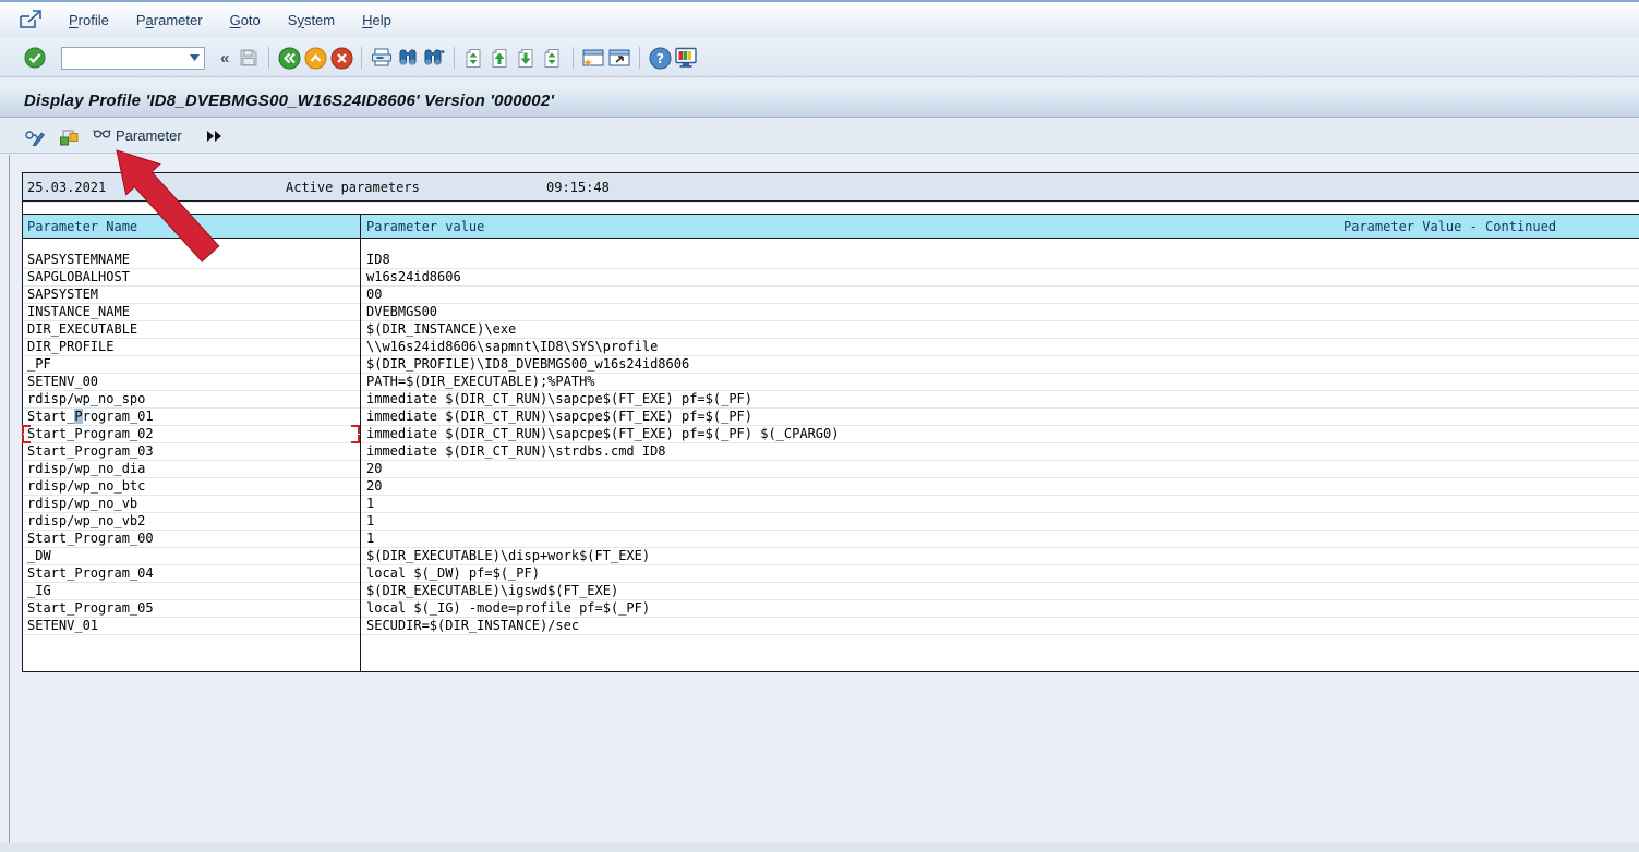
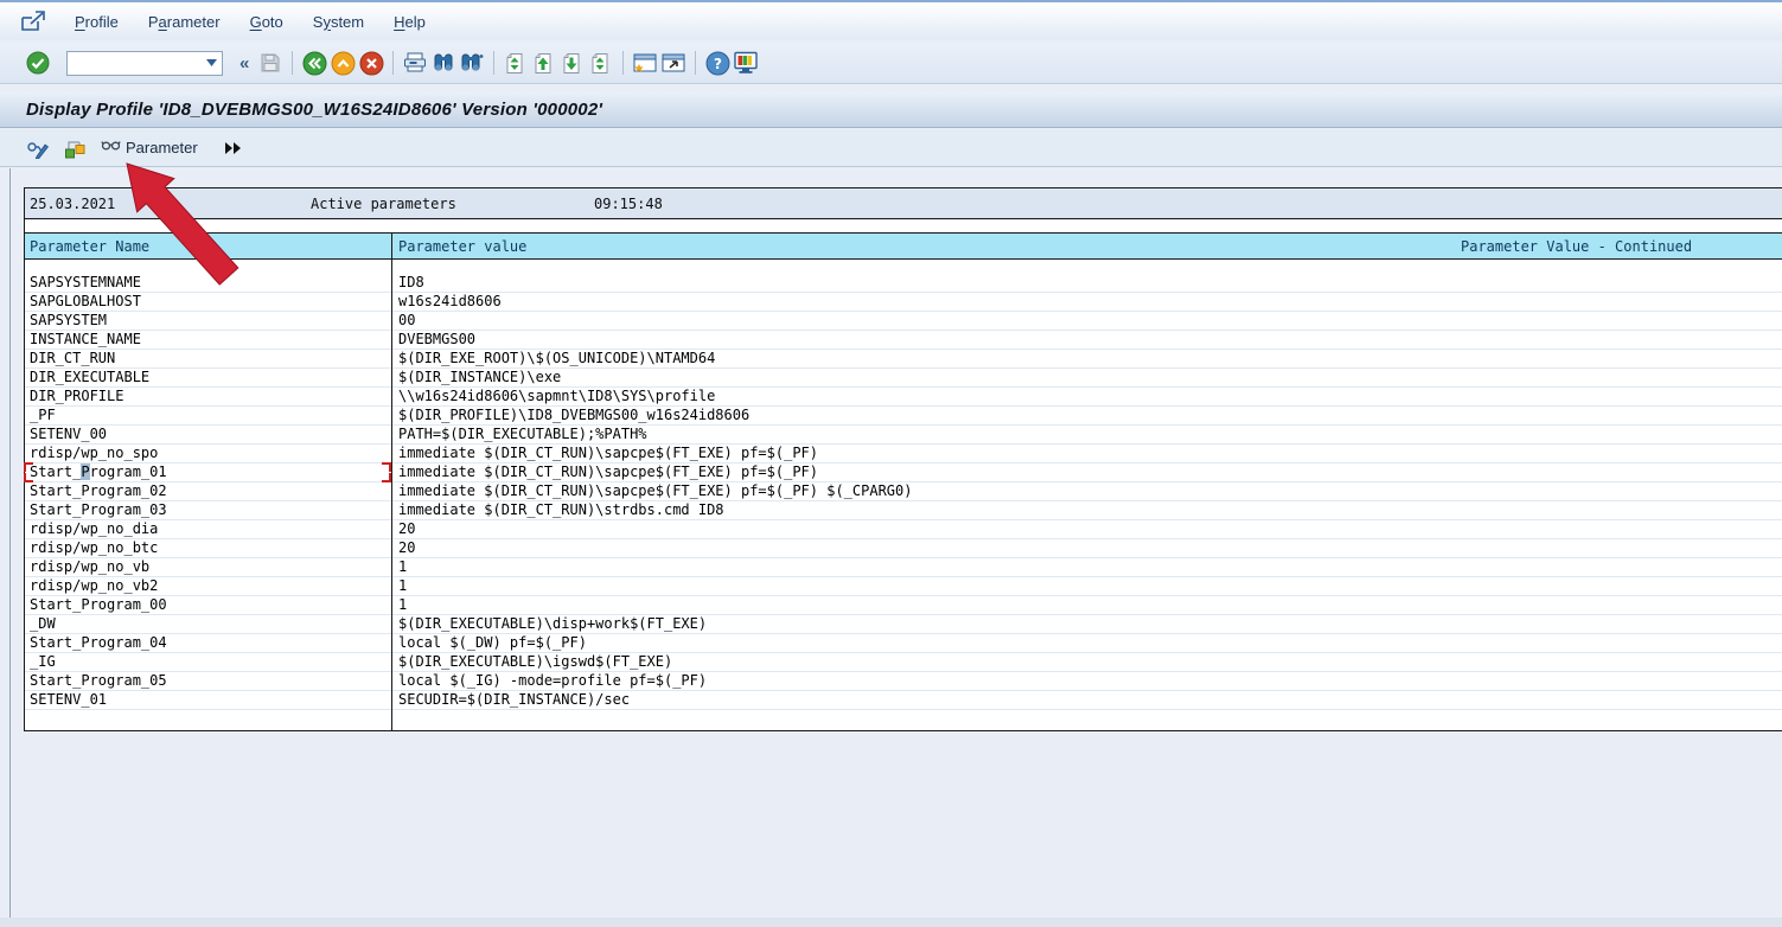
  Profile
  Parameter
  Goto
  System
  Help
  «
  ?
  Display Profile 'ID8_DVEBMGS00_W16S24ID8606' Version '000002'
  Parameter
  25.03.2021
  Active parameters
  09:15:48
  Parameter Name
  Parameter value
  Parameter Value - Continued
  SAPSYSTEMNAME
  ID8
  SAPGLOBALHOST
  w16s24id8606
  SAPSYSTEM
  00
  INSTANCE_NAME
  DVEBMGS00
+ DIR_CT_RUN
+ $(DIR_EXE_ROOT)\$(OS_UNICODE)\NTAMD64
  DIR_EXECUTABLE
  $(DIR_INSTANCE)\exe
  DIR_PROFILE
  \\w16s24id8606\sapmnt\ID8\SYS\profile
  _PF
  $(DIR_PROFILE)\ID8_DVEBMGS00_w16s24id8606
  SETENV_00
  PATH=$(DIR_EXECUTABLE);%PATH%
  rdisp/wp_no_spo
  immediate $(DIR_CT_RUN)\sapcpe$(FT_EXE) pf=$(_PF)
  Start_Program_01
  immediate $(DIR_CT_RUN)\sapcpe$(FT_EXE) pf=$(_PF)
  Start_Program_02
  immediate $(DIR_CT_RUN)\sapcpe$(FT_EXE) pf=$(_PF) $(_CPARG0)
  Start_Program_03
  immediate $(DIR_CT_RUN)\strdbs.cmd ID8
  rdisp/wp_no_dia
  20
  rdisp/wp_no_btc
  20
  rdisp/wp_no_vb
  1
  rdisp/wp_no_vb2
  1
  Start_Program_00
  1
  _DW
  $(DIR_EXECUTABLE)\disp+work$(FT_EXE)
  Start_Program_04
  local $(_DW) pf=$(_PF)
  _IG
  $(DIR_EXECUTABLE)\igswd$(FT_EXE)
  Start_Program_05
  local $(_IG) -mode=profile pf=$(_PF)
  SETENV_01
  SECUDIR=$(DIR_INSTANCE)/sec
